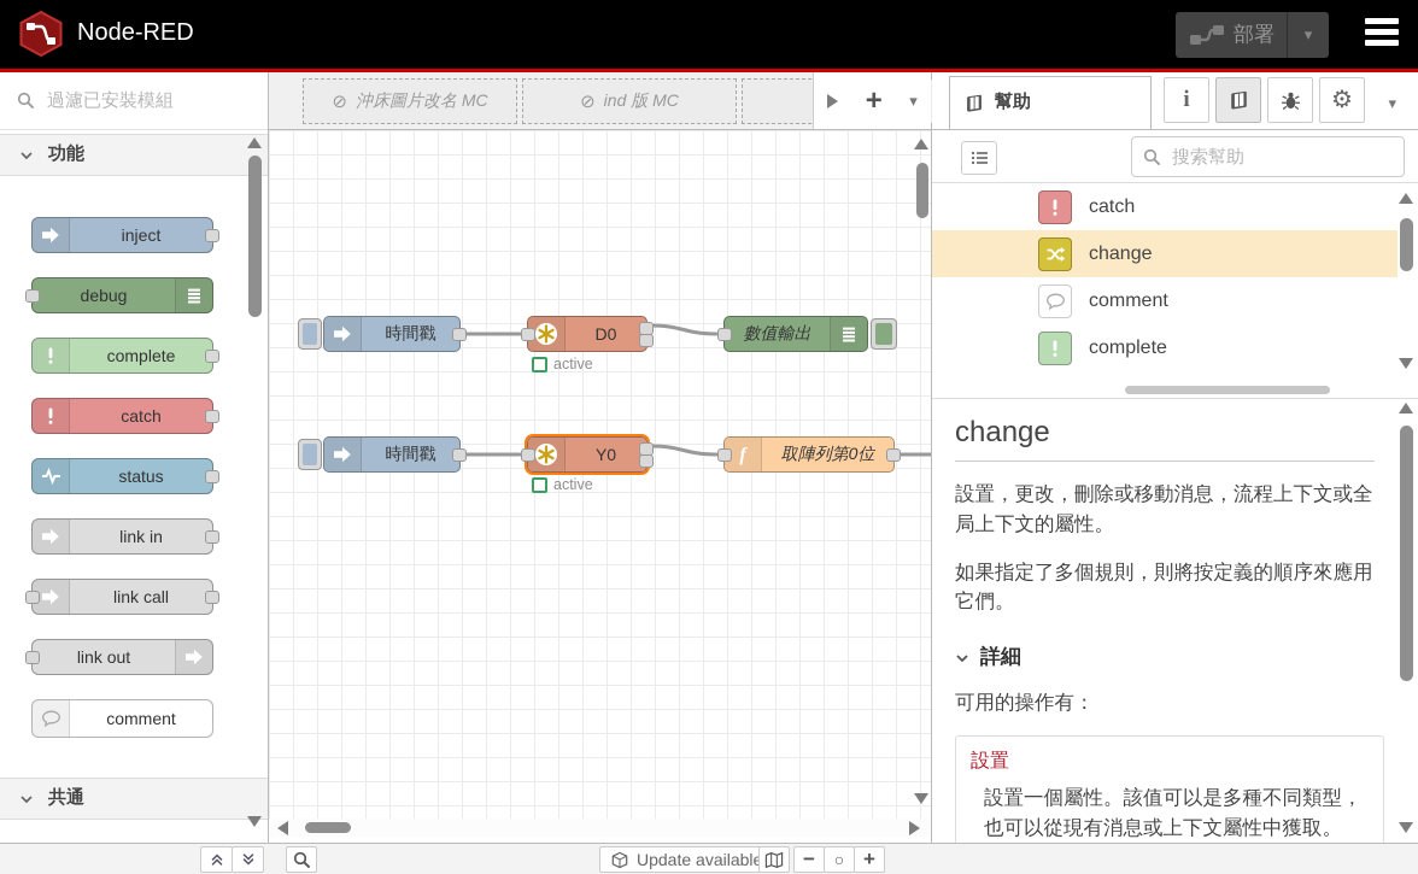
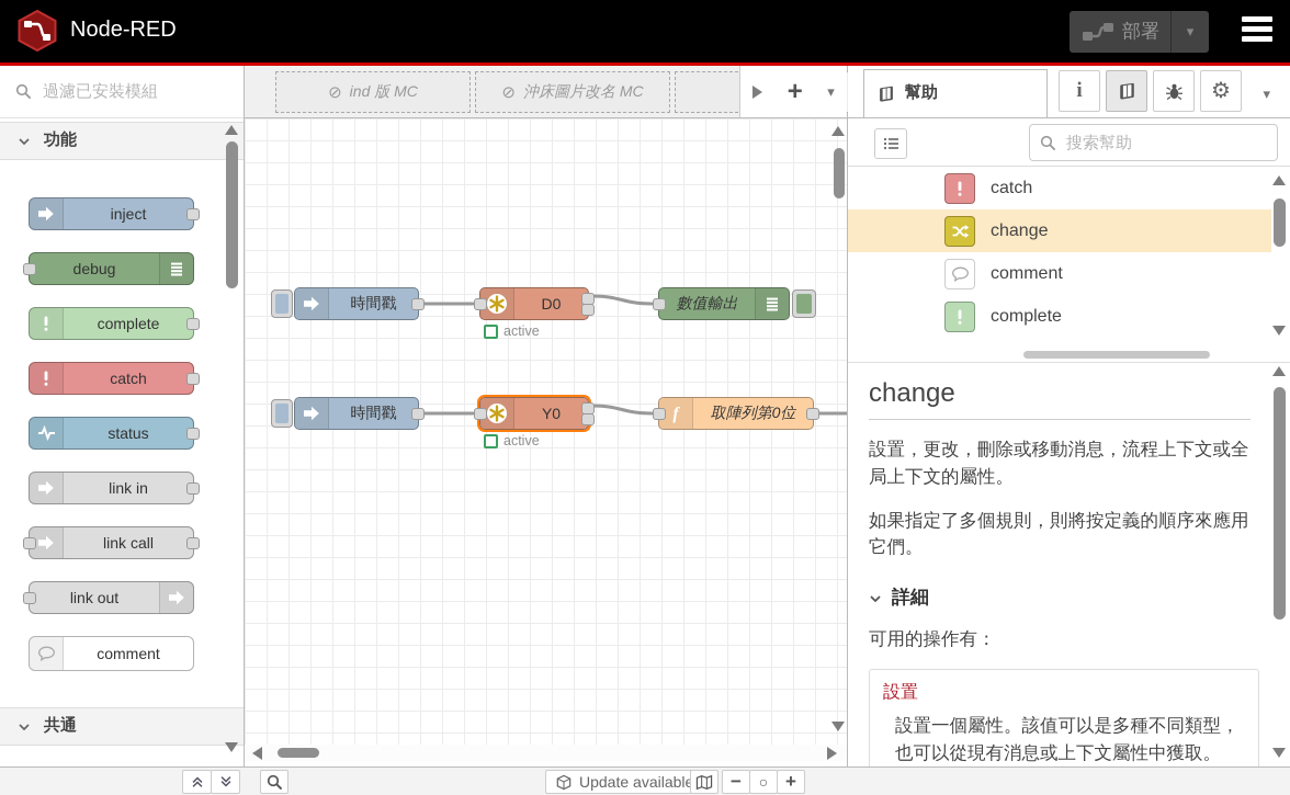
  Node-RED
  部署
  ▾
  過濾已安裝模組
  功能
  inject
  debug
  complete
  catch
  status
  link in
  link call
  link out
  comment
  共通
  ⊘
- 沖床圖片改名 MC
+ ind 版 MC
  ⊘
- ind 版 MC
+ 沖床圖片改名 MC
  +
  ▾
  時間戳
  D0
  active
  數值輸出
  時間戳
  Y0
  active
  f
  取陣列第0位
  幫助
  i
  ⚙
  ▾
  搜索幫助
  catch
  change
  comment
  complete
  change
  設置，更改，刪除或移動消息，流程上下文或全局上下文的屬性。
  如果指定了多個規則，則將按定義的順序來應用它們。
  詳細
  可用的操作有：
  設置
  設置一個屬性。該值可以是多種不同類型，也可以從現有消息或上下文屬性中獲取。
  Update availabl
  −
  ○
  +
